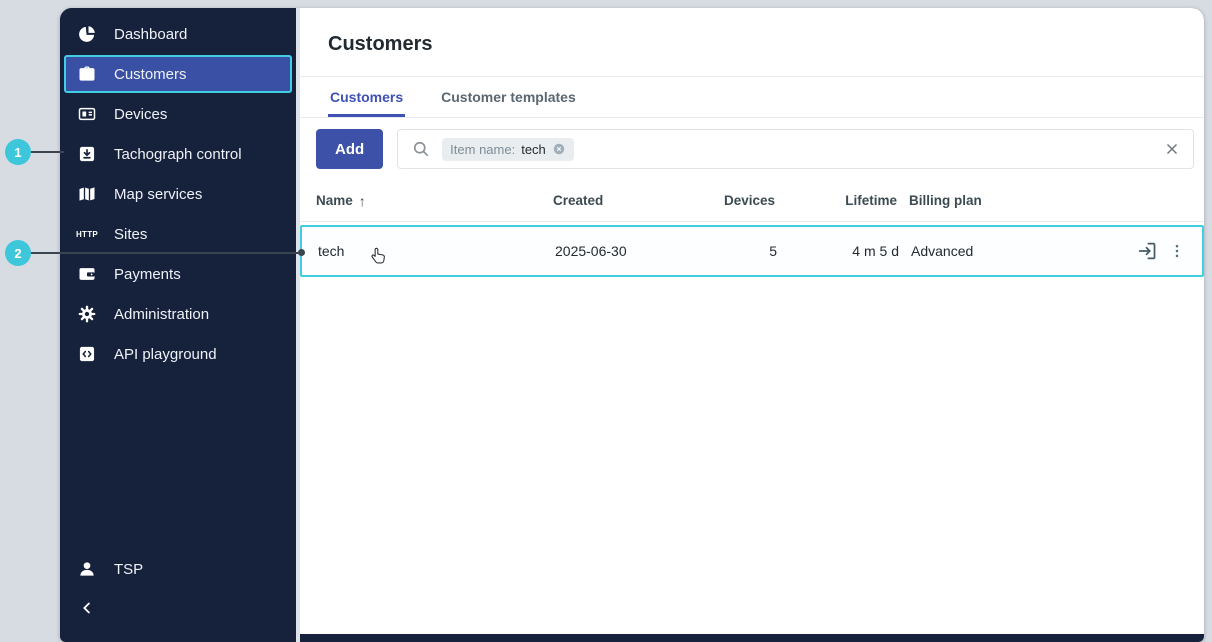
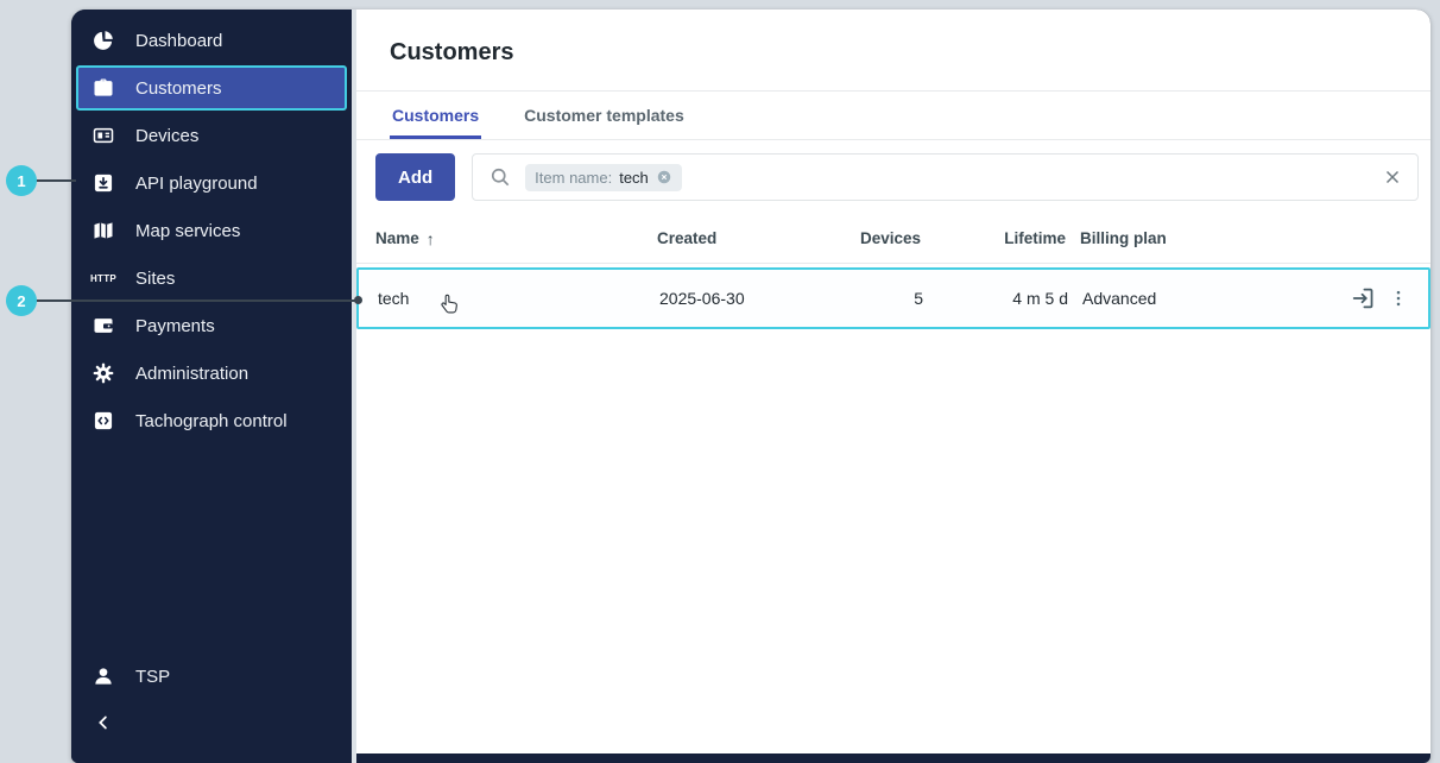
  Dashboard
  Customers
  Devices
- Tachograph control
+ API playground
  Map services
  HTTP
  Sites
  Payments
  Administration
- API playground
+ Tachograph control
  TSP
  Customers
  Customers
  Customer templates
  Add
  Item name:
  tech
  Name
  ↑
  Created
  Devices
  Lifetime
  Billing plan
  tech
  2025-06-30
  5
  4 m 5 d
  Advanced
  1
  2
